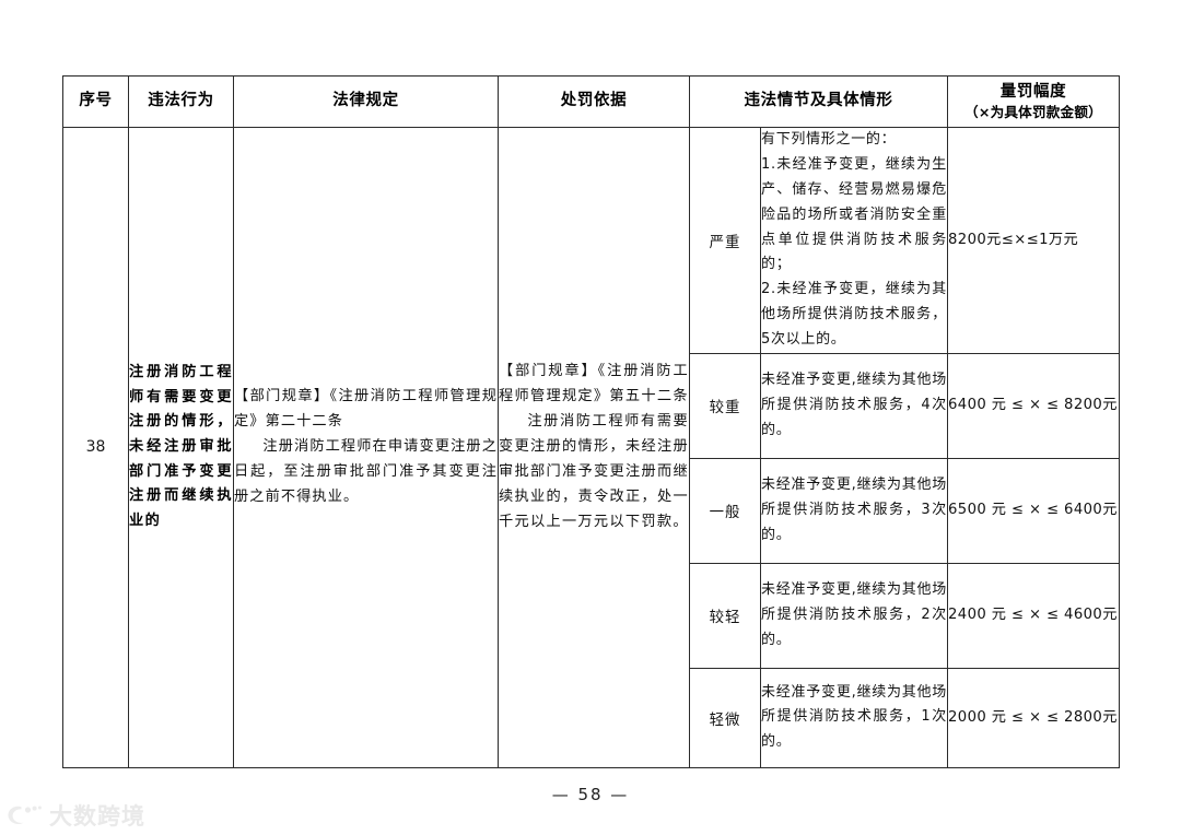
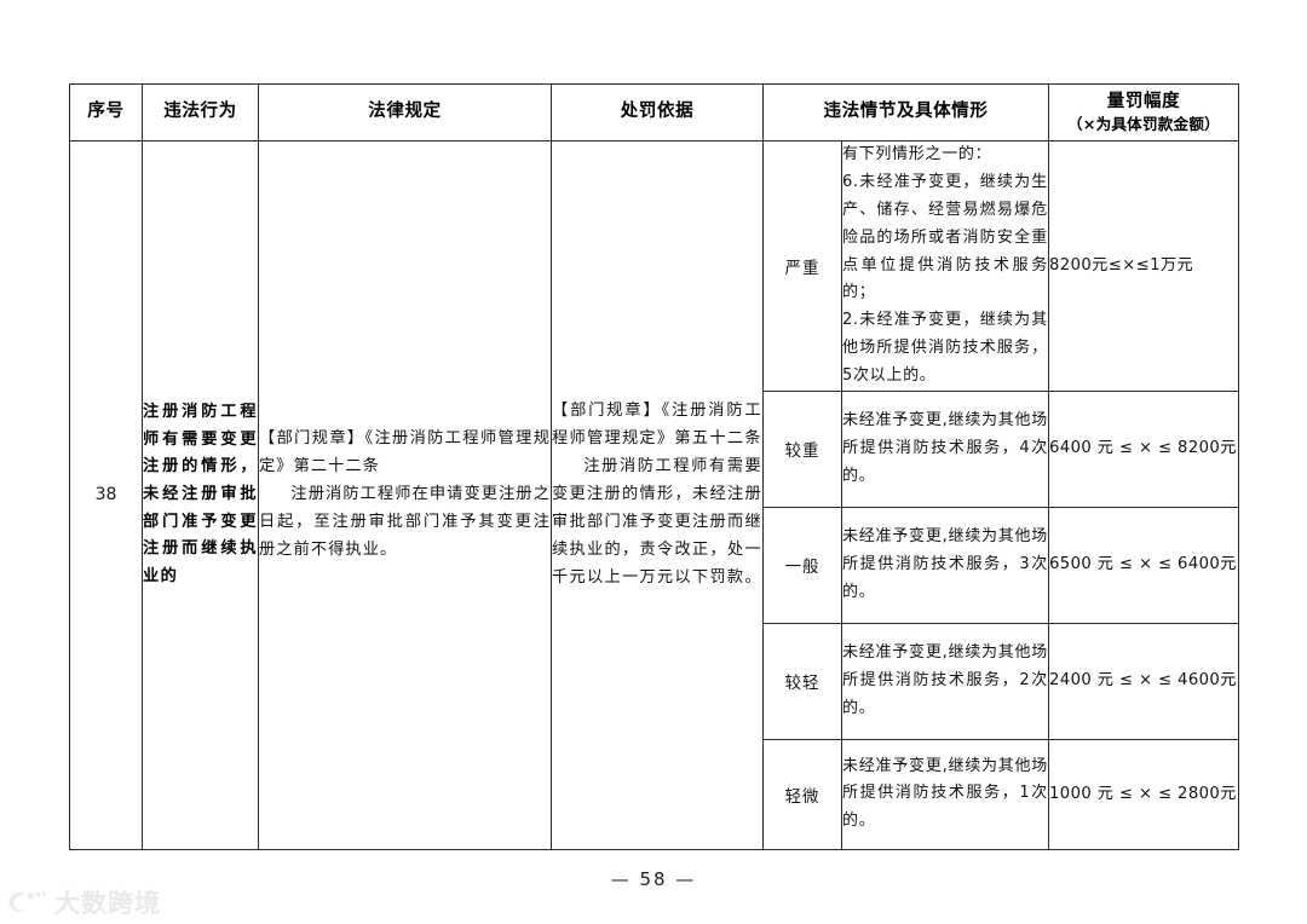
  序号	违法行为	法律规定	处罚依据	违法情节及具体情形	量罚幅度 （×为具体罚款金额）
- 38	注册消防工程师有需要变更注册的情形，未经注册审批部门准予变更注册而继续执业的	【部门规章】《注册消防工程师管理规定》第二十二条 注册消防工程师在申请变更注册之日起，至注册审批部门准予其变更注册之前不得执业。	【部门规章】《注册消防工程师管理规定》第五十二条 注册消防工程师有需要变更注册的情形，未经注册审批部门准予变更注册而继续执业的，责令改正，处一千元以上一万元以下罚款。	严重	有下列情形之一的： 1.未经准予变更，继续为生产、储存、经营易燃易爆危险品的场所或者消防安全重点单位提供消防技术服务的； 2.未经准予变更，继续为其他场所提供消防技术服务，5次以上的。	8200元≤×≤1万元
+ 38	注册消防工程师有需要变更注册的情形，未经注册审批部门准予变更注册而继续执业的	【部门规章】《注册消防工程师管理规定》第二十二条 注册消防工程师在申请变更注册之日起，至注册审批部门准予其变更注册之前不得执业。	【部门规章】《注册消防工程师管理规定》第五十二条 注册消防工程师有需要变更注册的情形，未经注册审批部门准予变更注册而继续执业的，责令改正，处一千元以上一万元以下罚款。	严重	有下列情形之一的： 6.未经准予变更，继续为生产、储存、经营易燃易爆危险品的场所或者消防安全重点单位提供消防技术服务的； 2.未经准予变更，继续为其他场所提供消防技术服务，5次以上的。	8200元≤×≤1万元
  较重	未经准予变更,继续为其他场所提供消防技术服务，4次的。	6400 元 ≤ × ≤ 8200元
  一般	未经准予变更,继续为其他场所提供消防技术服务，3次的。	6500 元 ≤ × ≤ 6400元
  较轻	未经准予变更,继续为其他场所提供消防技术服务，2次的。	2400 元 ≤ × ≤ 4600元
- 轻微	未经准予变更,继续为其他场所提供消防技术服务，1次的。	2000 元 ≤ × ≤ 2800元
+ 轻微	未经准予变更,继续为其他场所提供消防技术服务，1次的。	1000 元 ≤ × ≤ 2800元
  — 58 —
